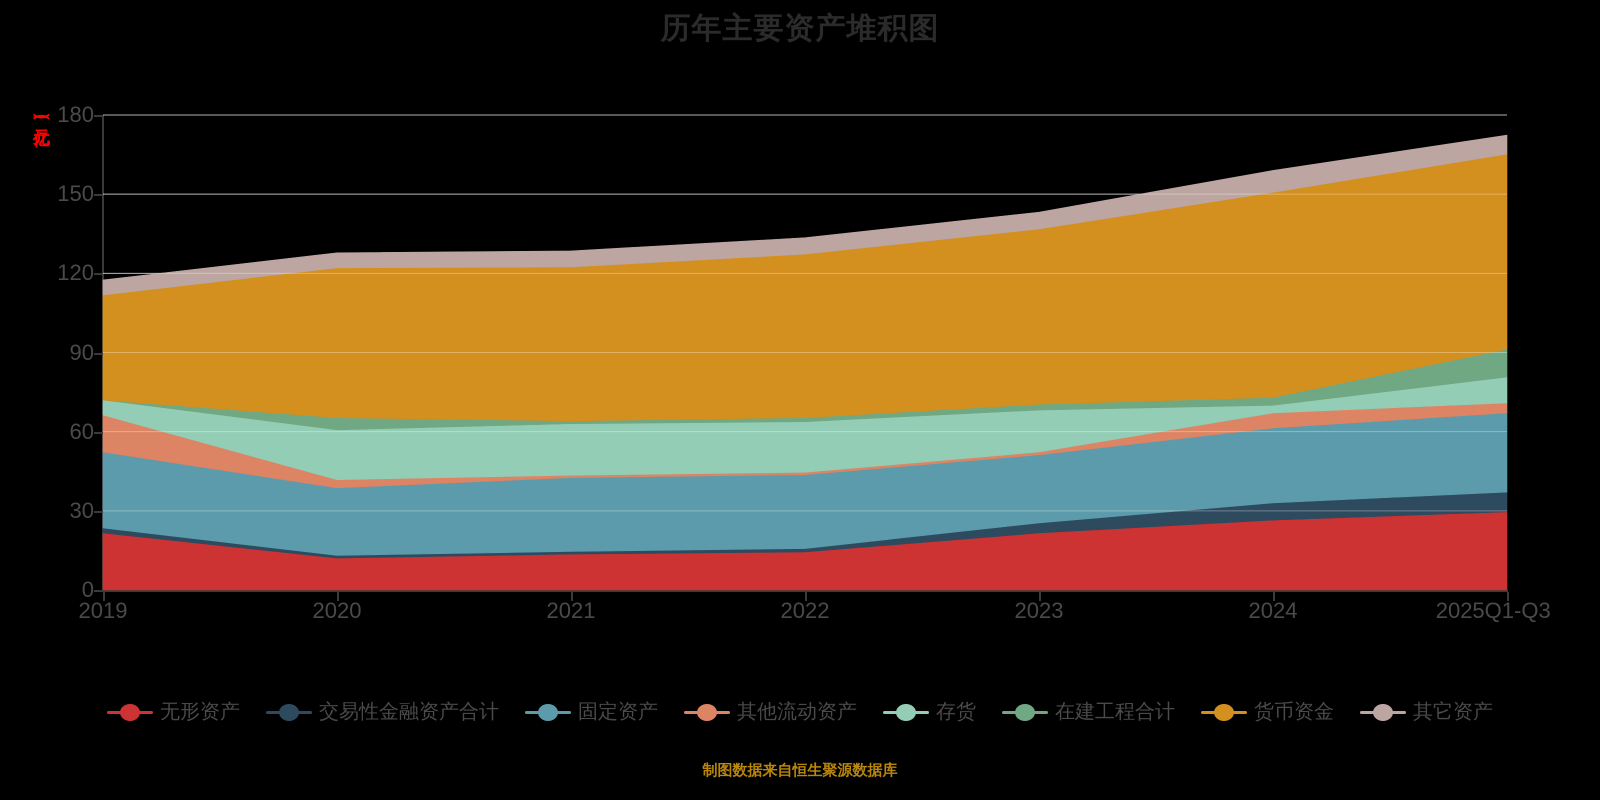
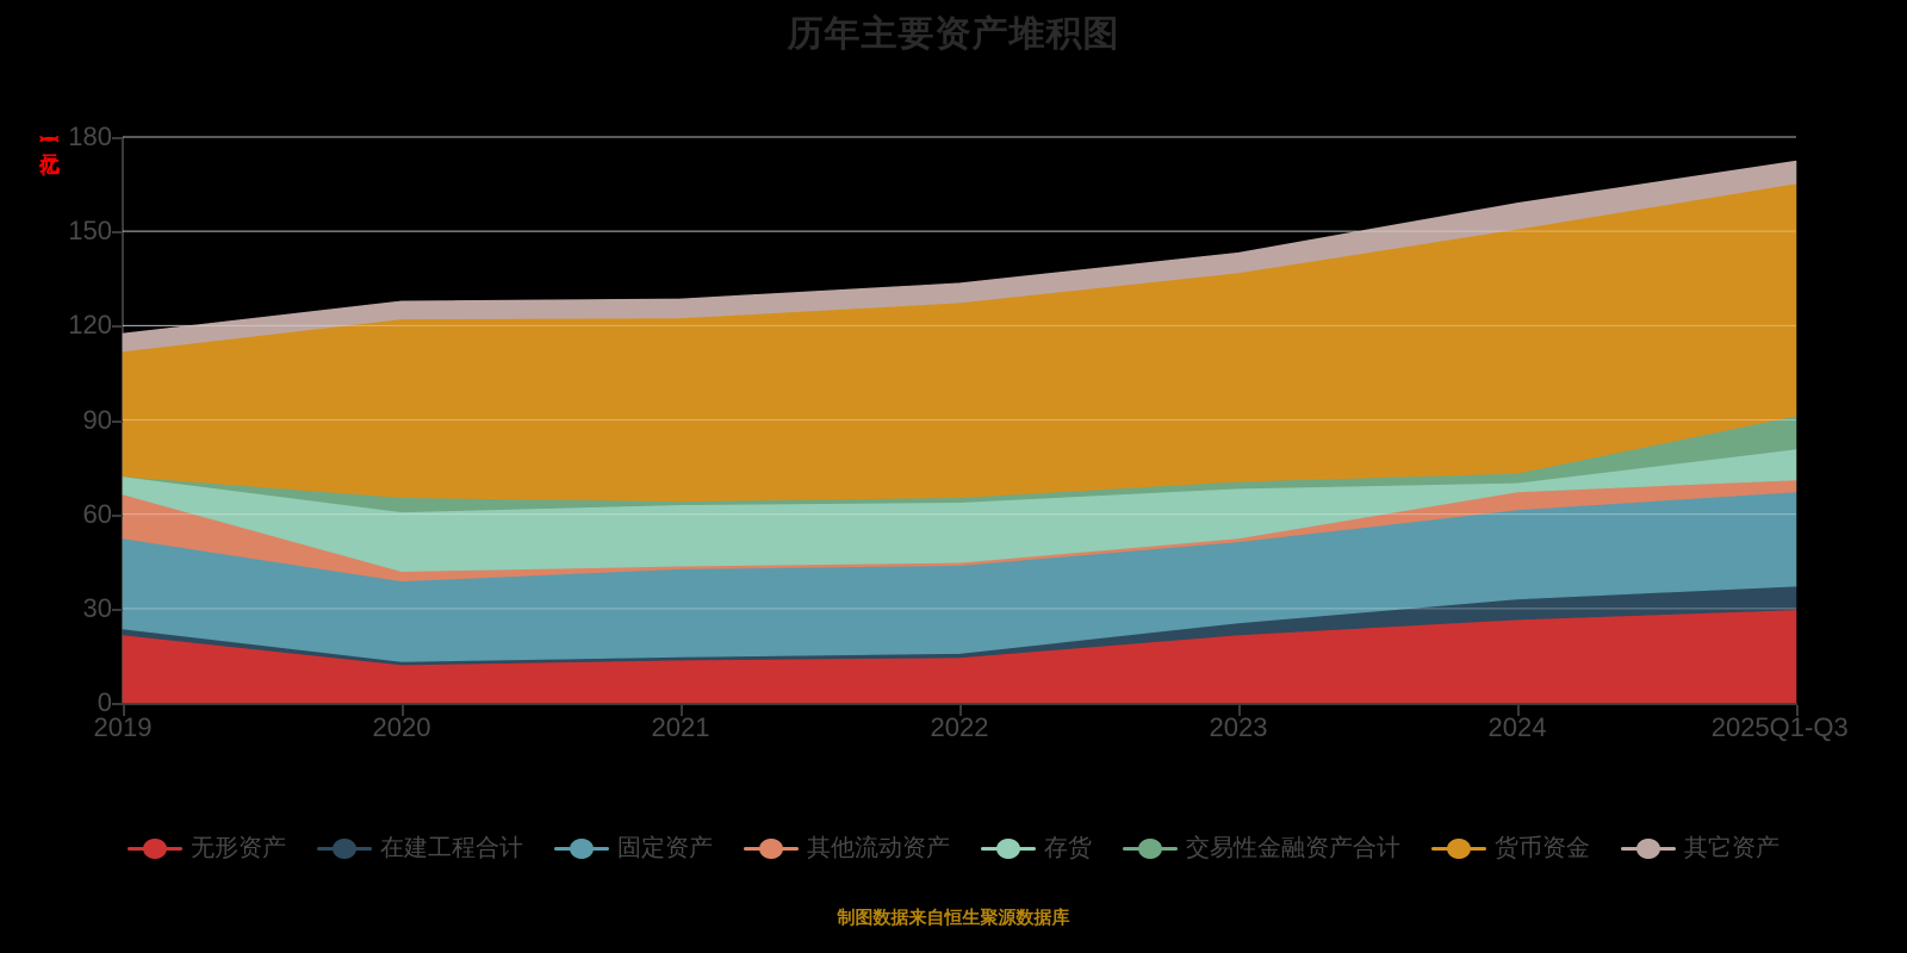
  历年主要资产堆积图
  0
  30
  60
  90
  120
  150
  180
  2019
  2020
  2021
  2022
  2023
  2024
  2025Q1-Q3
  无形资产
- 交易性金融资产合计
+ 在建工程合计
  固定资产
  其他流动资产
  存货
- 在建工程合计
+ 交易性金融资产合计
  货币资金
  其它资产
  制图数据来自恒生聚源数据库
